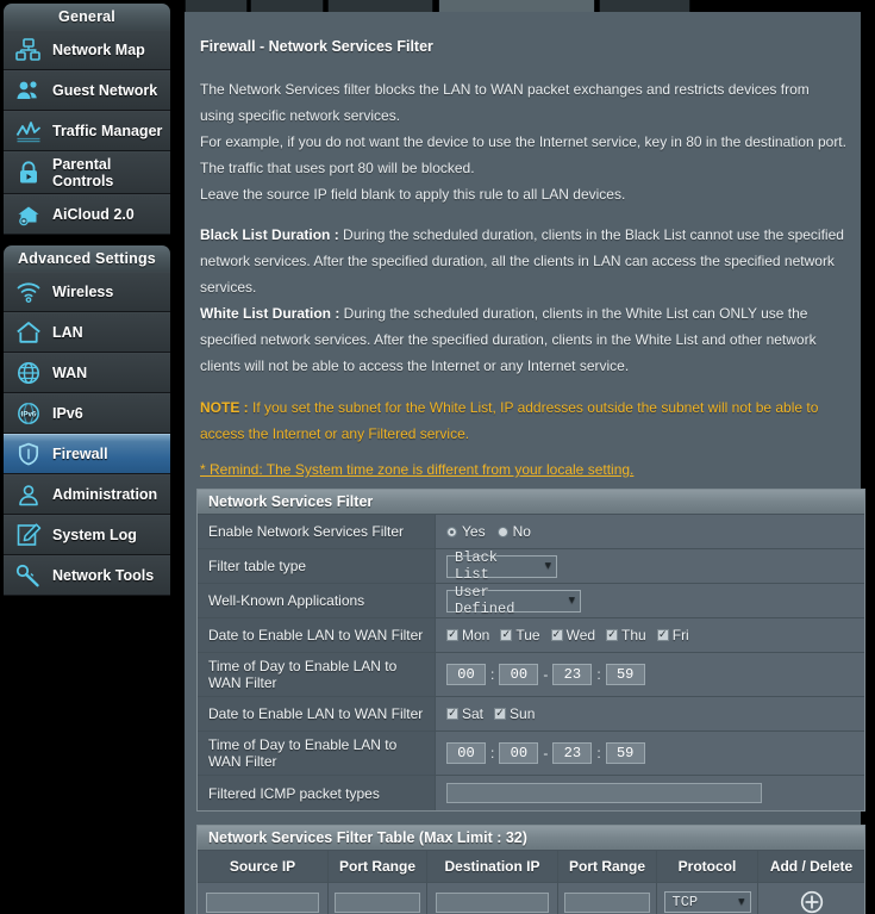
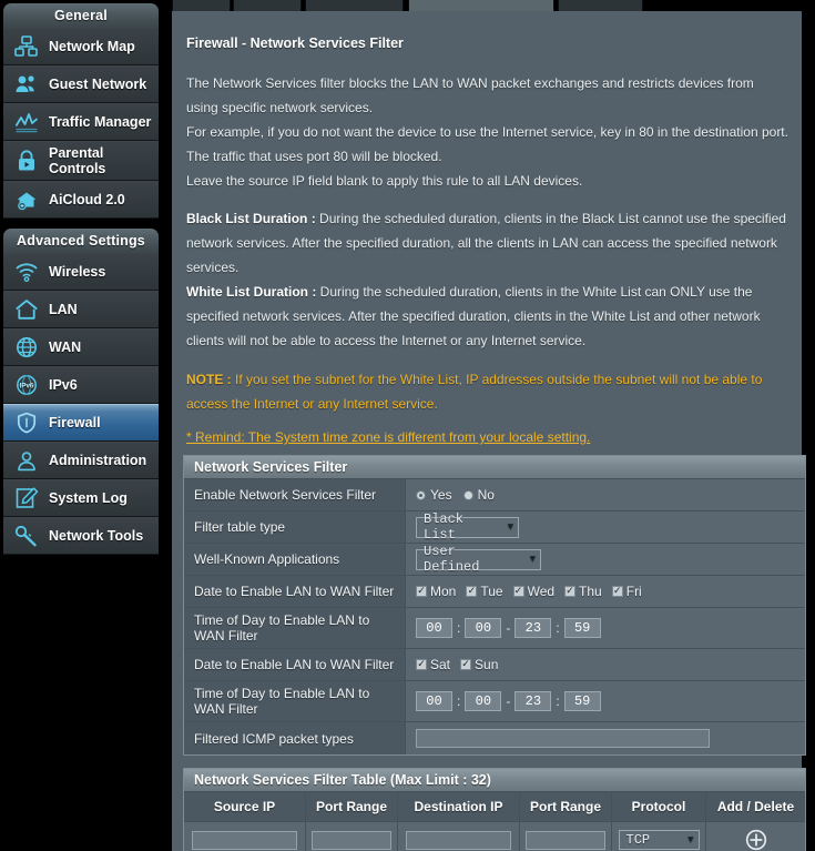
  General
  Network Map
  Guest Network
  Traffic Manager
  Parental Controls
  AiCloud 2.0
  Advanced Settings
  Wireless
  LAN
  WAN
  IPv6
  Firewall
  Administration
  System Log
  Network Tools
  Firewall - Network Services Filter
  The Network Services filter blocks the LAN to WAN packet exchanges and restricts devices from using specific network services.
  For example, if you do not want the device to use the Internet service, key in 80 in the destination port. The traffic that uses port 80 will be blocked.
  Leave the source IP field blank to apply this rule to all LAN devices.
  Black List Duration : During the scheduled duration, clients in the Black List cannot use the specified network services. After the specified duration, all the clients in LAN can access the specified network services.
  White List Duration : During the scheduled duration, clients in the White List can ONLY use the specified network services. After the specified duration, clients in the White List and other network clients will not be able to access the Internet or any Internet service.
- NOTE : If you set the subnet for the White List, IP addresses outside the subnet will not be able to access the Internet or any Filtered service.
+ NOTE : If you set the subnet for the White List, IP addresses outside the subnet will not be able to access the Internet or any Internet service.
  * Remind: The System time zone is different from your locale setting.
  Network Services Filter
  Enable Network Services Filter
  Yes
  No
  Filter table type
  Black List
  ▼
  Well-Known Applications
  User Defined
  ▼
  Date to Enable LAN to WAN Filter
  ✓
  Mon
  ✓
  Tue
  ✓
  Wed
  ✓
  Thu
  ✓
  Fri
  Time of Day to Enable LAN to WAN Filter
  00
  :
  00
  -
  23
  :
  59
  Date to Enable LAN to WAN Filter
  ✓
  Sat
  ✓
  Sun
  Time of Day to Enable LAN to WAN Filter
  00
  :
  00
  -
  23
  :
  59
  Filtered ICMP packet types
  Network Services Filter Table (Max Limit : 32)
  Source IP
  Port Range
  Destination IP
  Port Range
  Protocol
  Add / Delete
  TCP
  ▼
